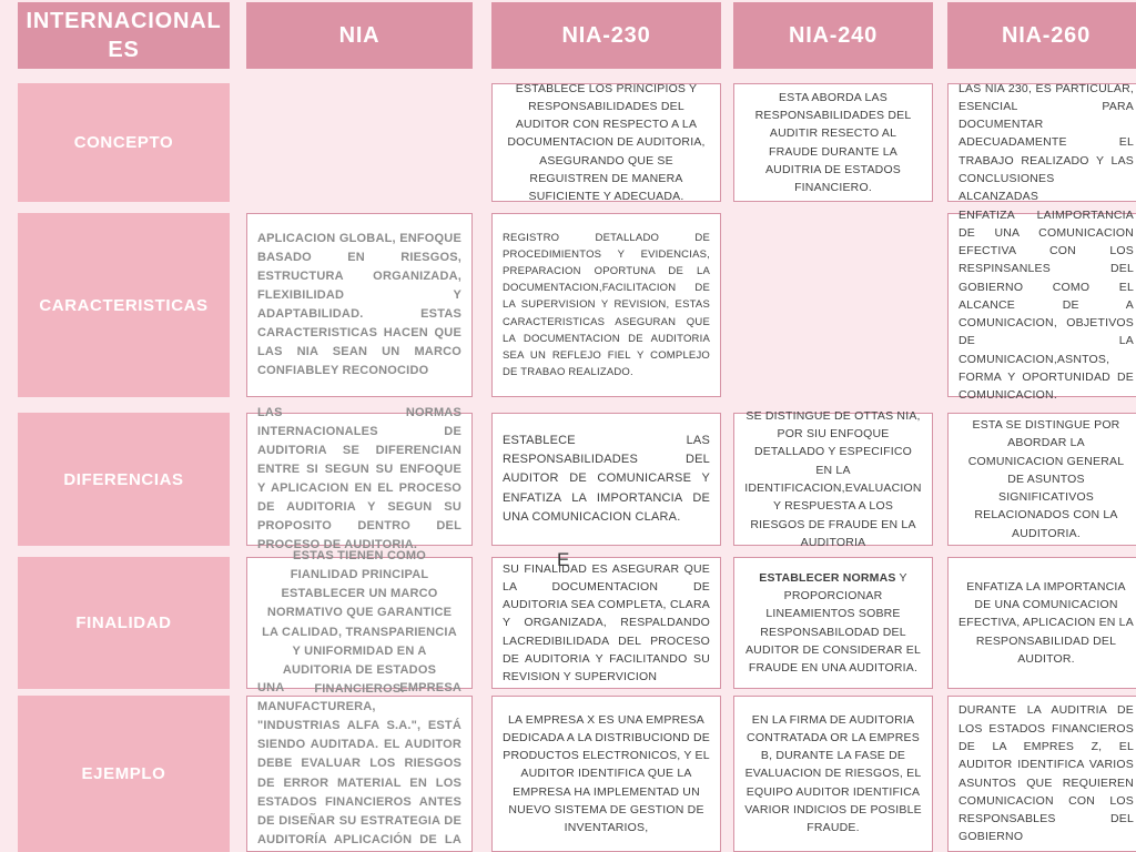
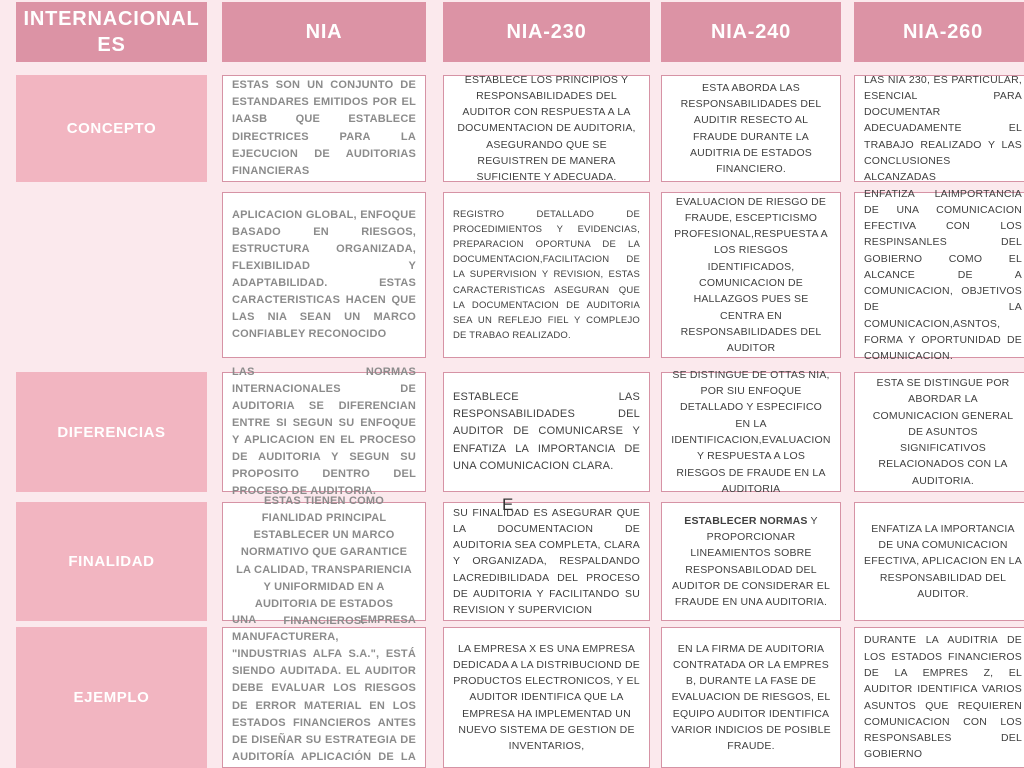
  INTERNACIONALES
  NIA
  NIA-230
  NIA-240
  NIA-260
  CONCEPTO
- CARACTERISTICAS
  DIFERENCIAS
  FINALIDAD
  EJEMPLO
+ ESTAS SON UN CONJUNTO DE ESTANDARES EMITIDOS POR EL IAASB QUE ESTABLECE DIRECTRICES PARA LA EJECUCION DE AUDITORIAS FINANCIERAS
- ESTABLECE LOS PRINCIPIOS Y RESPONSABILIDADES DEL AUDITOR CON RESPECTO A LA DOCUMENTACION DE AUDITORIA, ASEGURANDO QUE SE REGUISTREN DE MANERA SUFICIENTE Y ADECUADA.
+ ESTABLECE LOS PRINCIPIOS Y RESPONSABILIDADES DEL AUDITOR CON RESPUESTA A LA DOCUMENTACION DE AUDITORIA, ASEGURANDO QUE SE REGUISTREN DE MANERA SUFICIENTE Y ADECUADA.
  ESTA ABORDA LAS RESPONSABILIDADES DEL AUDITIR RESECTO AL FRAUDE DURANTE LA AUDITRIA DE ESTADOS FINANCIERO.
  LAS NIA 230, ES PARTICULAR, ESENCIAL PARA DOCUMENTAR ADECUADAMENTE EL TRABAJO REALIZADO Y LAS CONCLUSIONES ALCANZADAS
  APLICACION GLOBAL, ENFOQUE BASADO EN RIESGOS, ESTRUCTURA ORGANIZADA, FLEXIBILIDAD Y ADAPTABILIDAD. ESTAS CARACTERISTICAS HACEN QUE LAS NIA SEAN UN MARCO CONFIABLEY RECONOCIDO
  REGISTRO DETALLADO DE PROCEDIMIENTOS Y EVIDENCIAS, PREPARACION OPORTUNA DE LA DOCUMENTACION,FACILITACION DE LA SUPERVISION Y REVISION, ESTAS CARACTERISTICAS ASEGURAN QUE LA DOCUMENTACION DE AUDITORIA SEA UN REFLEJO FIEL Y COMPLEJO DE TRABAO REALIZADO.
+ EVALUACION DE RIESGO DE FRAUDE, ESCEPTICISMO PROFESIONAL,RESPUESTA A LOS RIESGOS IDENTIFICADOS, COMUNICACION DE HALLAZGOS PUES SE CENTRA EN RESPONSABILIDADES DEL AUDITOR
  ENFATIZA LAIMPORTANCIA DE UNA COMUNICACION EFECTIVA CON LOS RESPINSANLES DEL GOBIERNO COMO EL ALCANCE DE A COMUNICACION, OBJETIVOS DE LA COMUNICACION,ASNTOS, FORMA Y OPORTUNIDAD DE COMUNICACION.
  LAS NORMAS INTERNACIONALES DE AUDITORIA SE DIFERENCIAN ENTRE SI SEGUN SU ENFOQUE Y APLICACION EN EL PROCESO DE AUDITORIA Y SEGUN SU PROPOSITO DENTRO DEL PROCESO DE AUDITORIA.
  ESTABLECE LAS RESPONSABILIDADES DEL AUDITOR DE COMUNICARSE Y ENFATIZA LA IMPORTANCIA DE UNA COMUNICACION CLARA.
  SE DISTINGUE DE OTTAS NIA, POR SIU ENFOQUE DETALLADO Y ESPECIFICO EN LA IDENTIFICACION,EVALUACION Y RESPUESTA A LOS RIESGOS DE FRAUDE EN LA AUDITORIA
  ESTA SE DISTINGUE POR ABORDAR LA COMUNICACION GENERAL DE ASUNTOS SIGNIFICATIVOS RELACIONADOS CON LA AUDITORIA.
  ESTAS TIENEN COMO FIANLIDAD PRINCIPAL ESTABLECER UN MARCO NORMATIVO QUE GARANTICE LA CALIDAD, TRANSPARIENCIA Y UNIFORMIDAD EN A AUDITORIA DE ESTADOS FINANCIEROS.
  SU FINALIDAD ES ASEGURAR QUE LA DOCUMENTACION DE AUDITORIA SEA COMPLETA, CLARA Y ORGANIZADA, RESPALDANDO LACREDIBILIDADA DEL PROCESO DE AUDITORIA Y FACILITANDO SU REVISION Y SUPERVICION
  ESTABLECER NORMAS Y PROPORCIONAR LINEAMIENTOS SOBRE RESPONSABILODAD DEL AUDITOR DE CONSIDERAR EL FRAUDE EN UNA AUDITORIA.
  ENFATIZA LA IMPORTANCIA DE UNA COMUNICACION EFECTIVA, APLICACION EN LA RESPONSABILIDAD DEL AUDITOR.
  UNA EMPRESA MANUFACTURERA, "INDUSTRIAS ALFA S.A.", ESTÁ SIENDO AUDITADA. EL AUDITOR DEBE EVALUAR LOS RIESGOS DE ERROR MATERIAL EN LOS ESTADOS FINANCIEROS ANTES DE DISEÑAR SU ESTRATEGIA DE AUDITORÍA APLICACIÓN DE LA
  LA EMPRESA X ES UNA EMPRESA DEDICADA A LA DISTRIBUCIOND DE PRODUCTOS ELECTRONICOS, Y EL AUDITOR IDENTIFICA QUE LA EMPRESA HA IMPLEMENTAD UN NUEVO SISTEMA DE GESTION DE INVENTARIOS,
  EN LA FIRMA DE AUDITORIA CONTRATADA OR LA EMPRES B, DURANTE LA FASE DE EVALUACION DE RIESGOS, EL EQUIPO AUDITOR IDENTIFICA VARIOR INDICIOS DE POSIBLE FRAUDE.
  DURANTE LA AUDITRIA DE LOS ESTADOS FINANCIEROS DE LA EMPRES Z, EL AUDITOR IDENTIFICA VARIOS ASUNTOS QUE REQUIEREN COMUNICACION CON LOS RESPONSABLES DEL GOBIERNO
  E
